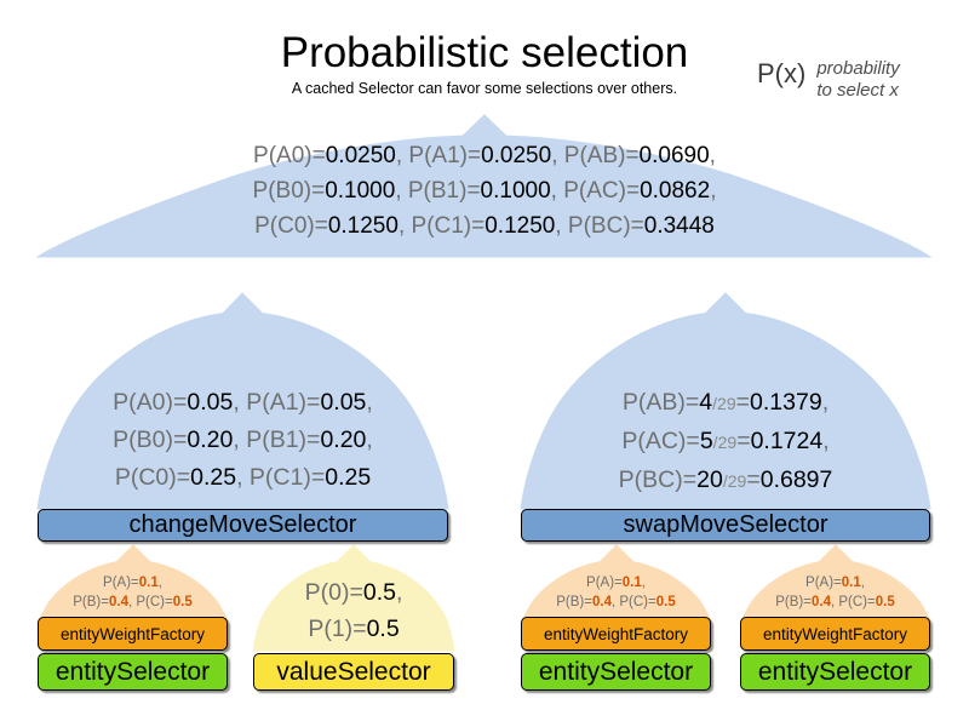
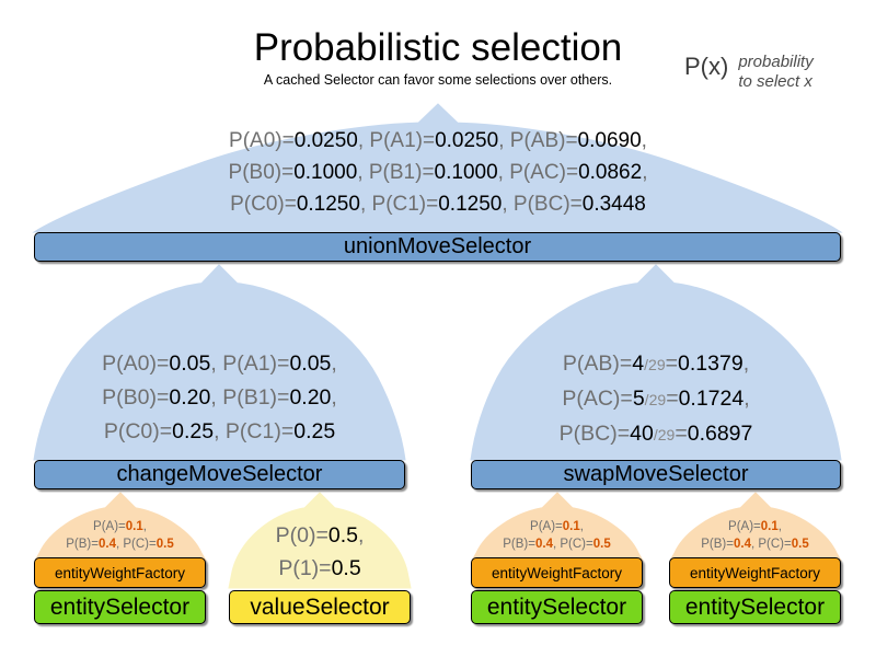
  Probabilistic selection
  A cached Selector can favor some selections over others.
  P(x)
  probability
  to select x
  P(A0)=0.0250, P(A1)=0.0250, P(AB)=0.0690,
  P(B0)=0.1000, P(B1)=0.1000, P(AC)=0.0862,
  P(C0)=0.1250, P(C1)=0.1250, P(BC)=0.3448
+ unionMoveSelector
  P(A0)=0.05, P(A1)=0.05,
  P(B0)=0.20, P(B1)=0.20,
  P(C0)=0.25, P(C1)=0.25
  P(AB)=4/29=0.1379,
  P(AC)=5/29=0.1724,
- P(BC)=20/29=0.6897
+ P(BC)=40/29=0.6897
  changeMoveSelector
  swapMoveSelector
  P(A)=0.1,
  P(B)=0.4, P(C)=0.5
  entityWeightFactory
  entitySelector
  P(0)=0.5,
  P(1)=0.5
  valueSelector
  P(A)=0.1,
  P(B)=0.4, P(C)=0.5
  entityWeightFactory
  entitySelector
  P(A)=0.1,
  P(B)=0.4, P(C)=0.5
  entityWeightFactory
  entitySelector
